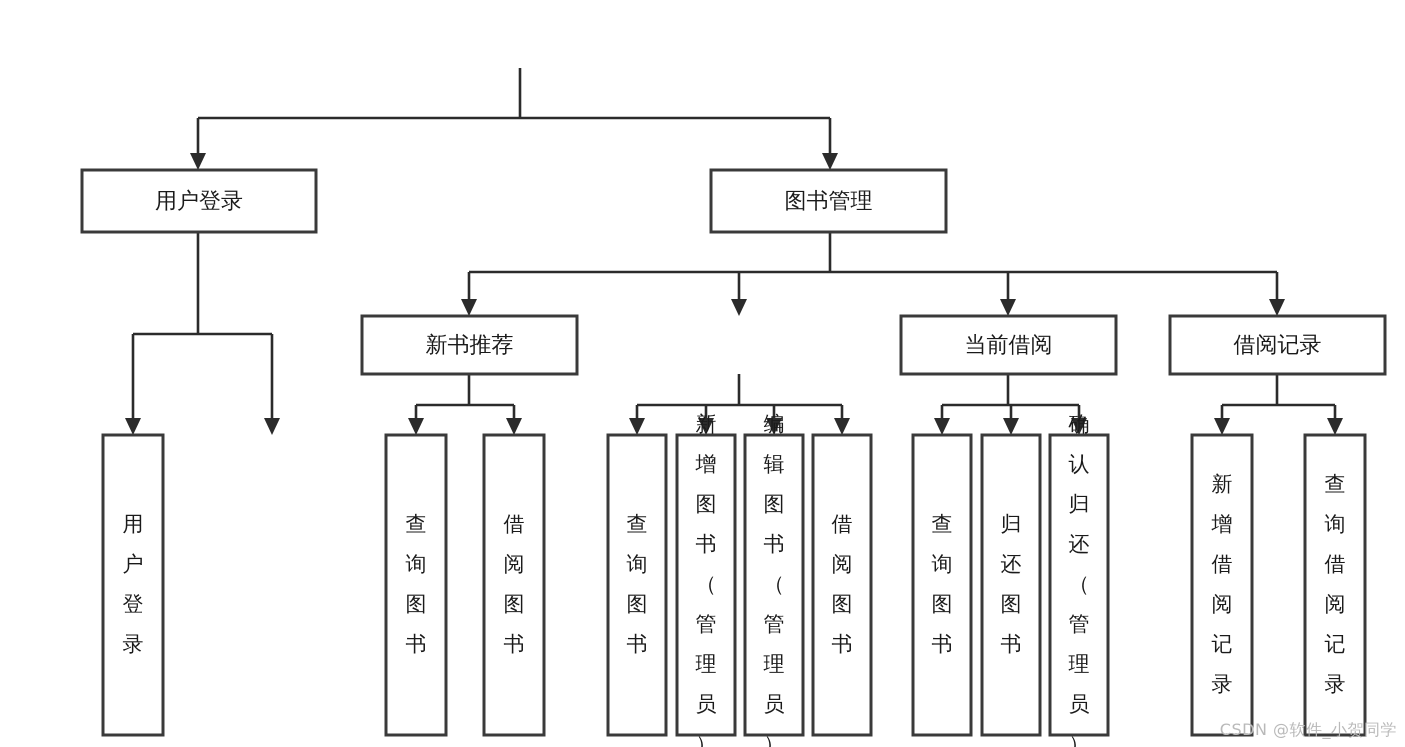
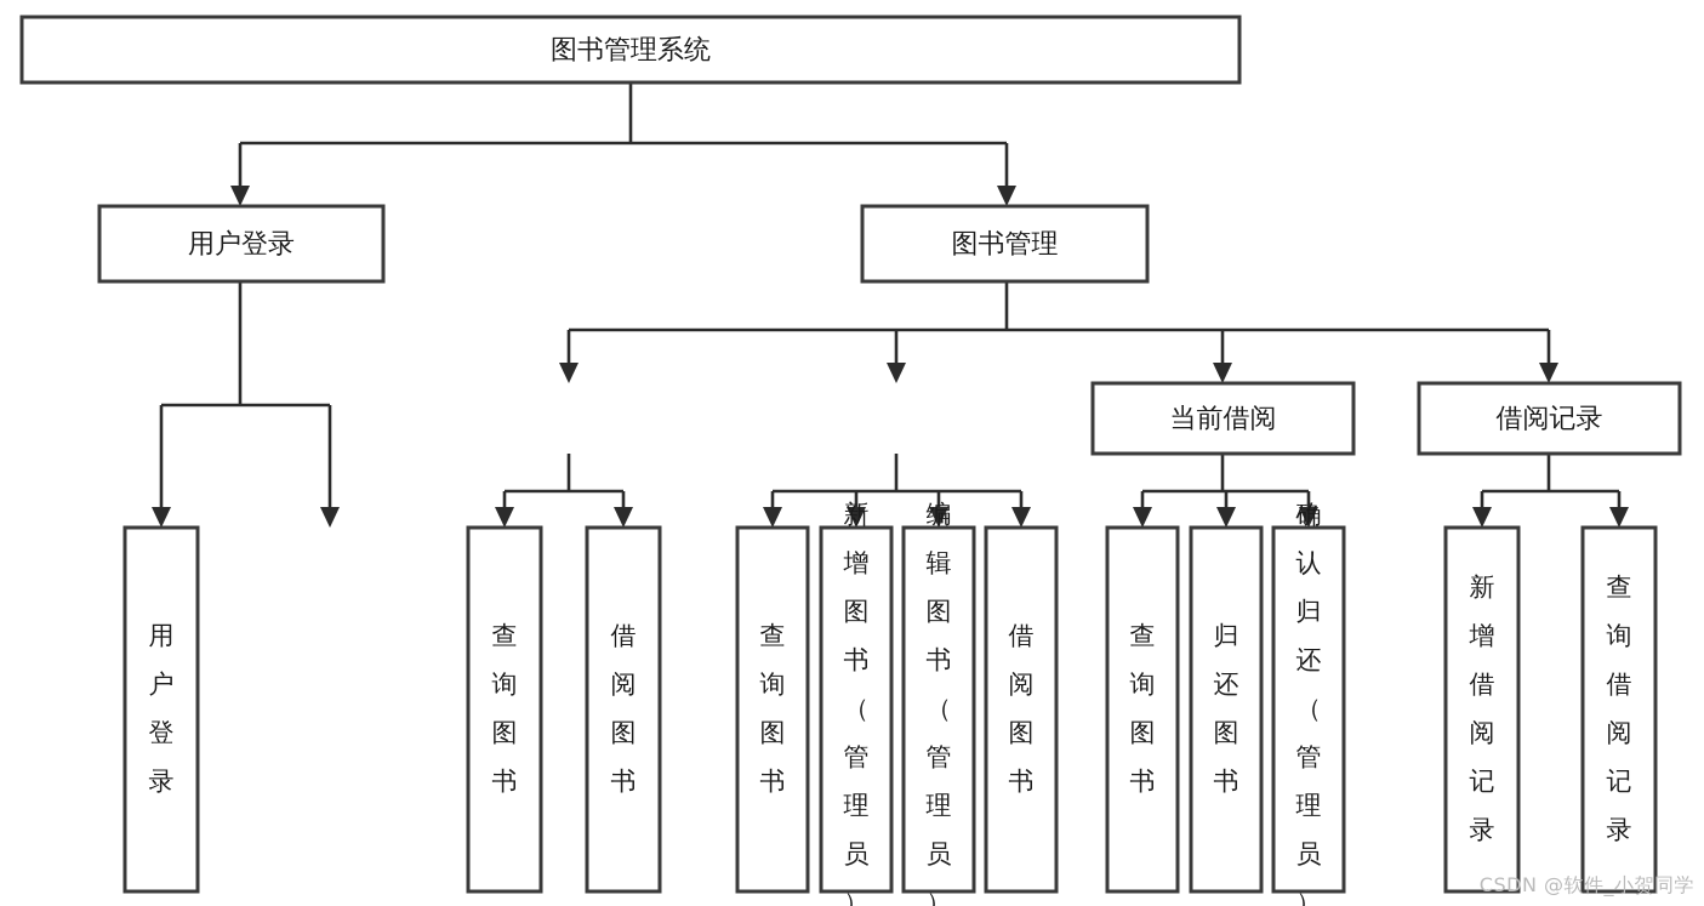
+ 图书管理系统
  用户登录
  图书管理
- 新书推荐
  当前借阅
  借阅记录
  用户登录
  查询图书
  借阅图书
  查询图书
  新增图书（管理员）
  编辑图书（管理员）
  借阅图书
  查询图书
  归还图书
  确认归还（管理员）
  新增借阅记录
  查询借阅记录
  CSDN @软件_小贺同学
